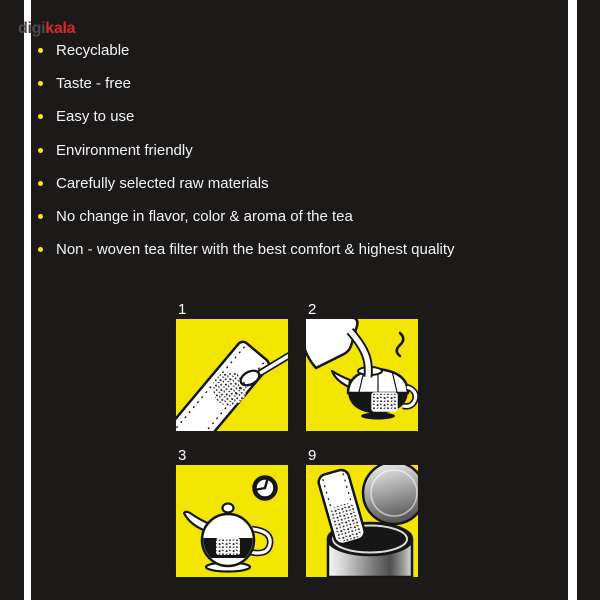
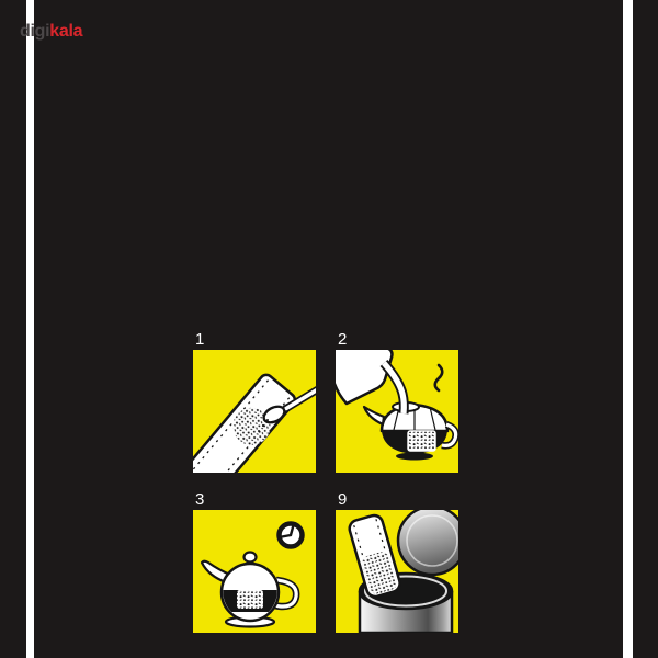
  digikala
- Recyclable
- Taste - free
- Easy to use
- Environment friendly
- Carefully selected raw materials
- No change in flavor, color & aroma of the tea
- Non - woven tea filter with the best comfort & highest quality
  1
  2
  3
  9
